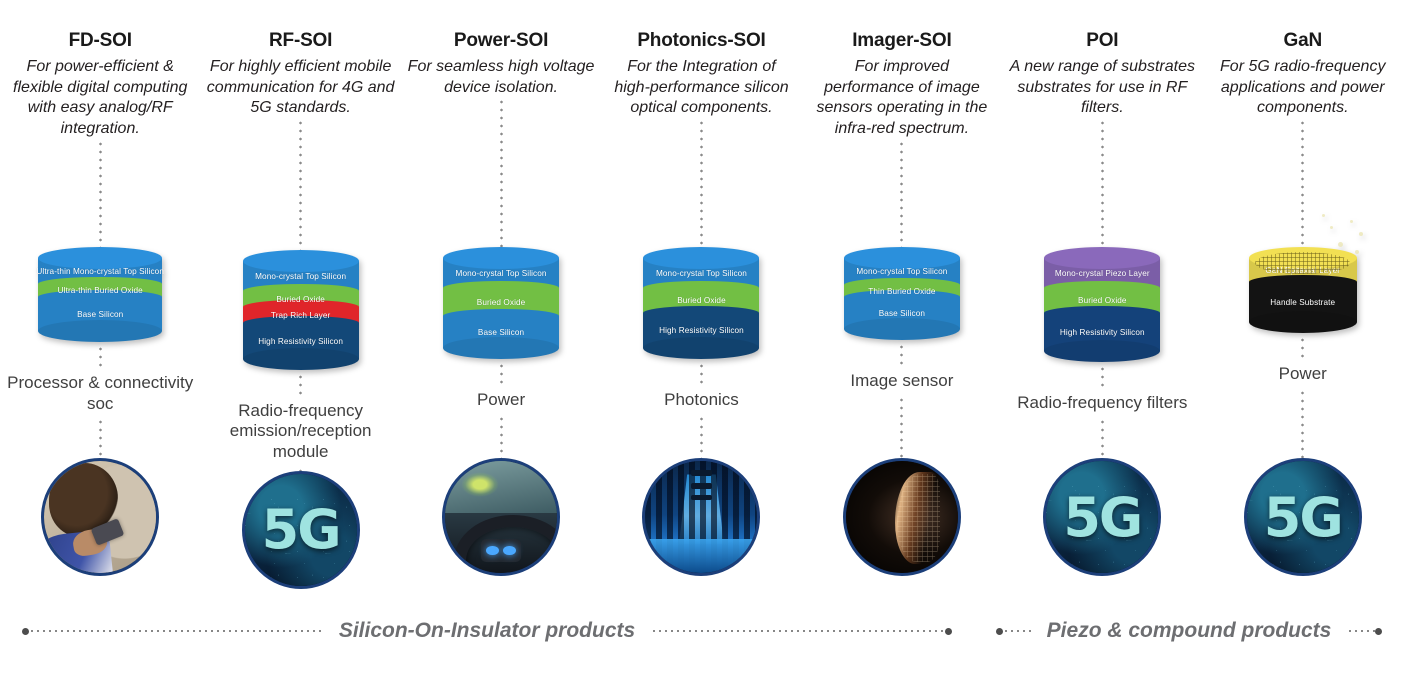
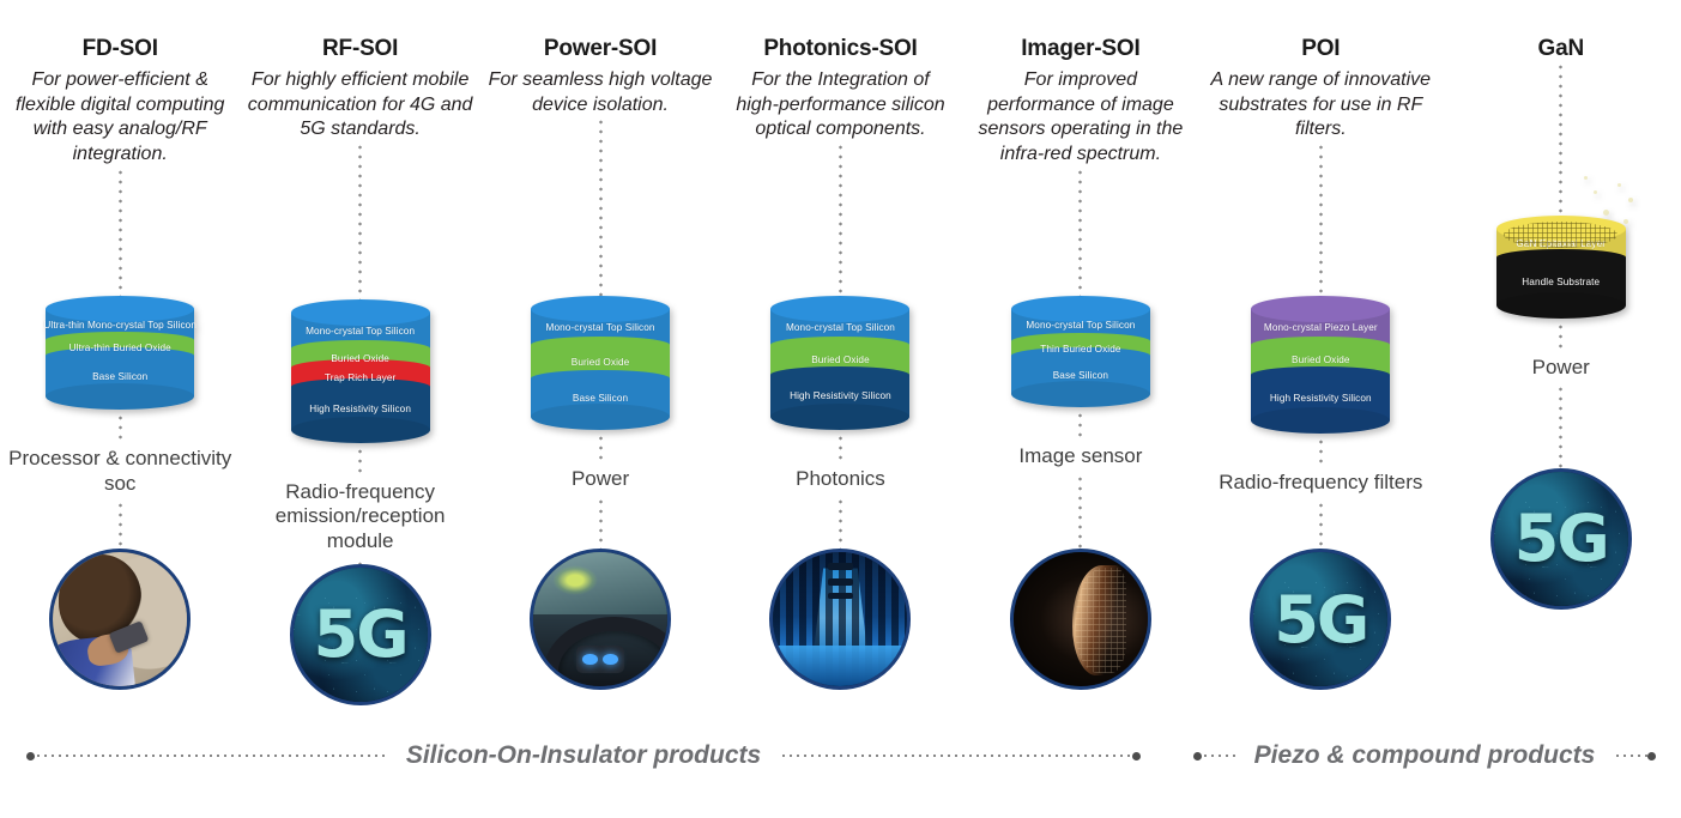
  FD-SOI
  For power-efficient & flexible digital computing with easy analog/RF integration.
  Ultra-thin Mono-crystal Top Silicon
  Ultra-thin Buried Oxide
  Base Silicon
  Processor & connectivity soc
  RF-SOI
  For highly efficient mobile communication for 4G and 5G standards.
  Mono-crystal Top Silicon
  Buried Oxide
  Trap Rich Layer
  High Resistivity Silicon
  Radio-frequency emission/reception module
  5G
  Power-SOI
  For seamless high voltage device isolation.
  Mono-crystal Top Silicon
  Buried Oxide
  Base Silicon
  Power
  Photonics-SOI
  For the Integration of high-performance silicon optical components.
  Mono-crystal Top Silicon
  Buried Oxide
  High Resistivity Silicon
  Photonics
  Imager-SOI
  For improved performance of image sensors operating in the infra-red spectrum.
  Mono-crystal Top Silicon
  Thin Buried Oxide
  Base Silicon
  Image sensor
  POI
- A new range of substrates substrates for use in RF filters.
+ A new range of innovative substrates for use in RF filters.
  Mono-crystal Piezo Layer
  Buried Oxide
  High Resistivity Silicon
  Radio-frequency filters
  5G
  GaN
- For 5G radio-frequency applications and power components.
  GaN Epitaxial Layer
  Handle Substrate
  Power
  5G
  Silicon-On-Insulator products
  Piezo & compound products
